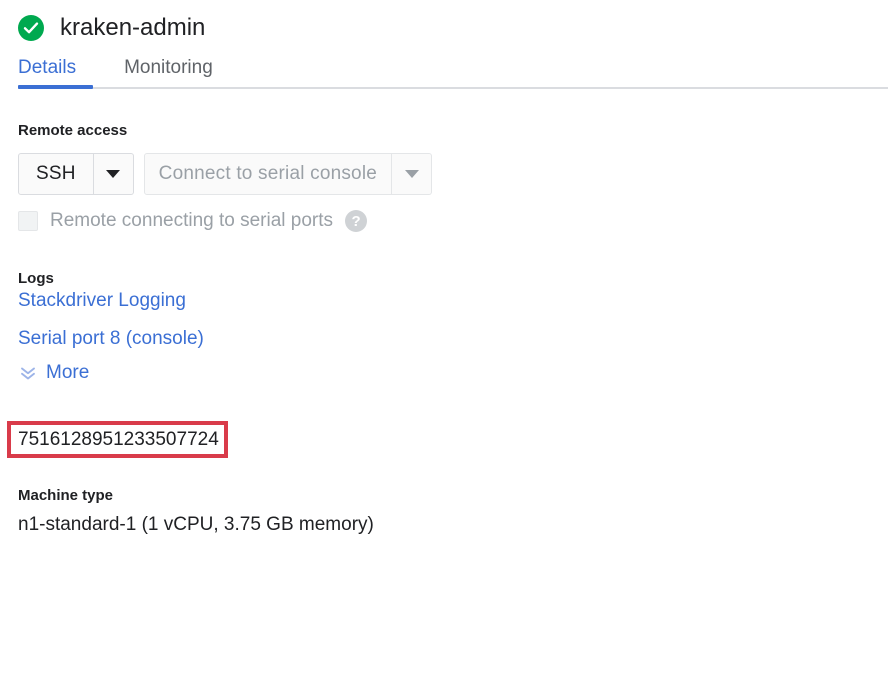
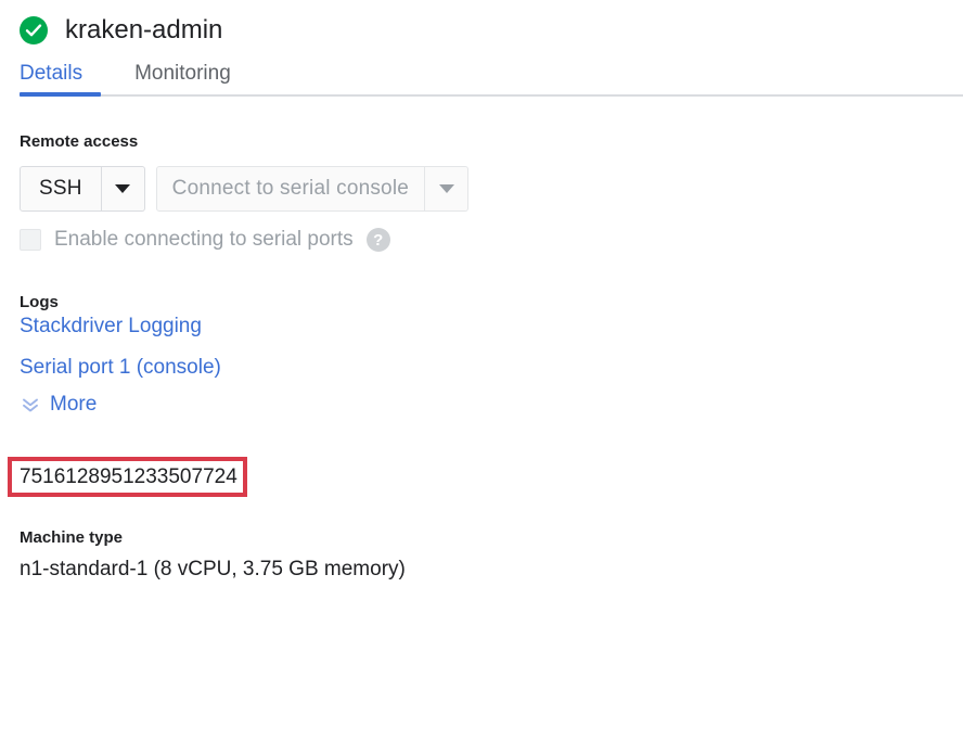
  kraken-admin
  Details
  Monitoring
  Remote access
  SSH
  Connect to serial console
- Remote connecting to serial ports
+ Enable connecting to serial ports
  ?
  Logs
  Stackdriver Logging
- Serial port 8 (console)
+ Serial port 1 (console)
  More
  7516128951233507724
  Machine type
- n1-standard-1 (1 vCPU, 3.75 GB memory)
+ n1-standard-1 (8 vCPU, 3.75 GB memory)
